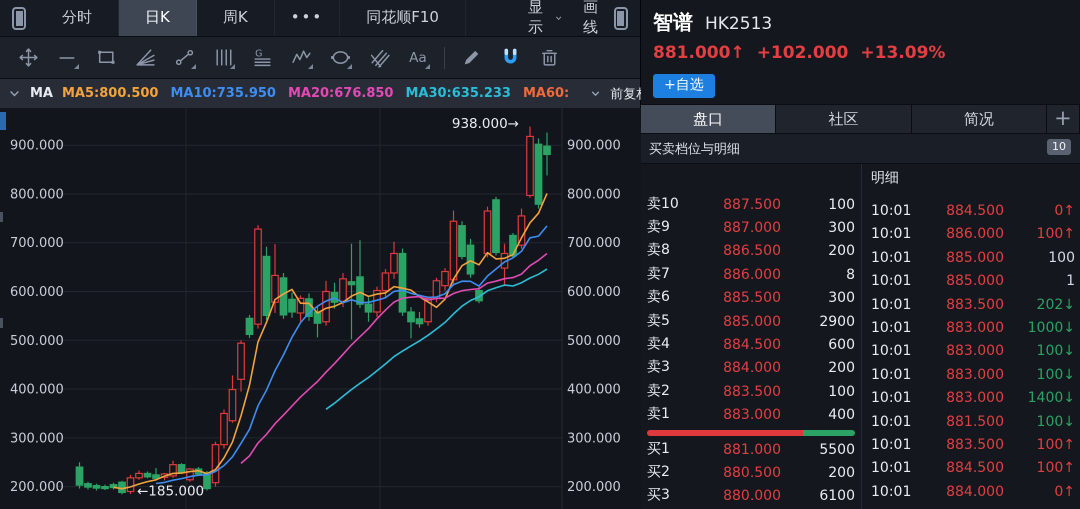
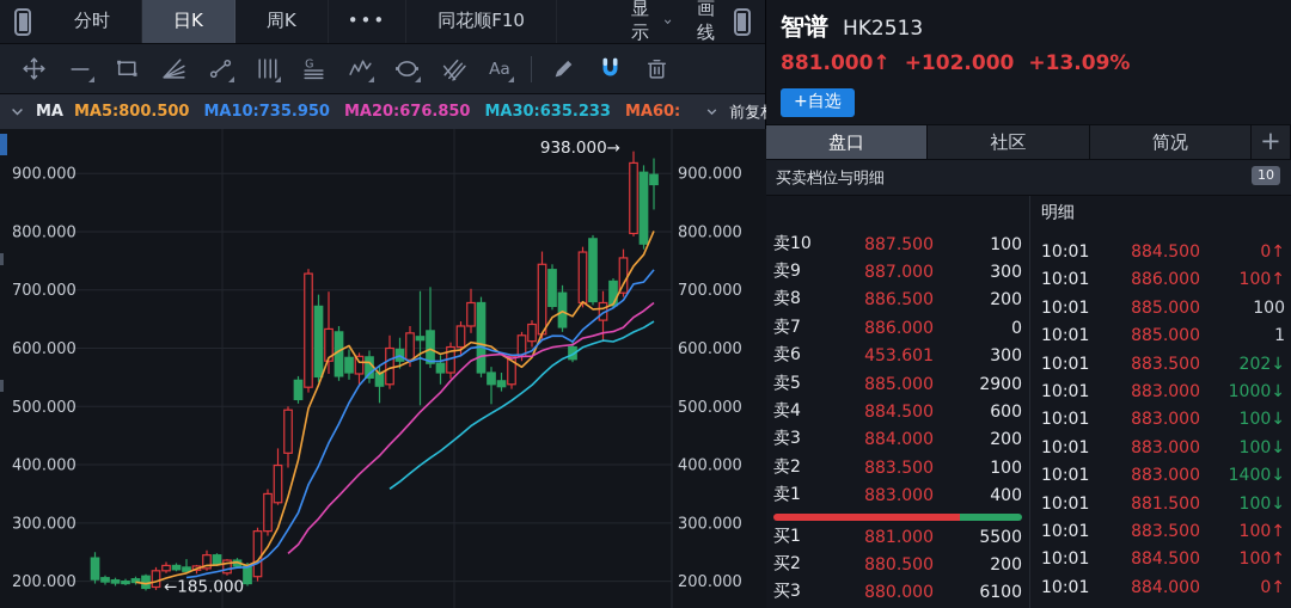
  分时
  日K
  周K
  •••
  同花顺F10
  显示
  画线
  G
  Aa
  MA
  MA5:800.500 MA10:735.950 MA20:676.850 MA30:635.233 MA60:
  900.000
  900.000
  800.000
  800.000
  700.000
  700.000
  600.000
  600.000
  500.000
  500.000
  400.000
  400.000
  300.000
  300.000
  200.000
  200.000
  938.000→
  ←185.000
  智谱 HK2513
  881.000↑
  +102.000
  +13.09%
  +自选
  盘口
  社区
  简况
  +
  买卖档位与明细
  10
  卖10
  887.500
  100
  卖9
  887.000
  300
  卖8
  886.500
  200
  卖7
  886.000
- 8
+ 0
  卖6
- 885.500
+ 453.601
  300
  卖5
  885.000
  2900
  卖4
  884.500
  600
  卖3
  884.000
  200
  卖2
  883.500
  100
  卖1
  883.000
  400
  买1
  881.000
  5500
  买2
  880.500
  200
  买3
  880.000
  6100
  明细
  10:01
  884.500
  0↑
  10:01
  886.000
  100↑
  10:01
  885.000
  100
  10:01
  885.000
  1
  10:01
  883.500
  202↓
  10:01
  883.000
  1000↓
  10:01
  883.000
  100↓
  10:01
  883.000
  100↓
  10:01
  883.000
  1400↓
  10:01
  881.500
  100↓
  10:01
  883.500
  100↑
  10:01
  884.500
  100↑
  10:01
  884.000
  0↑
